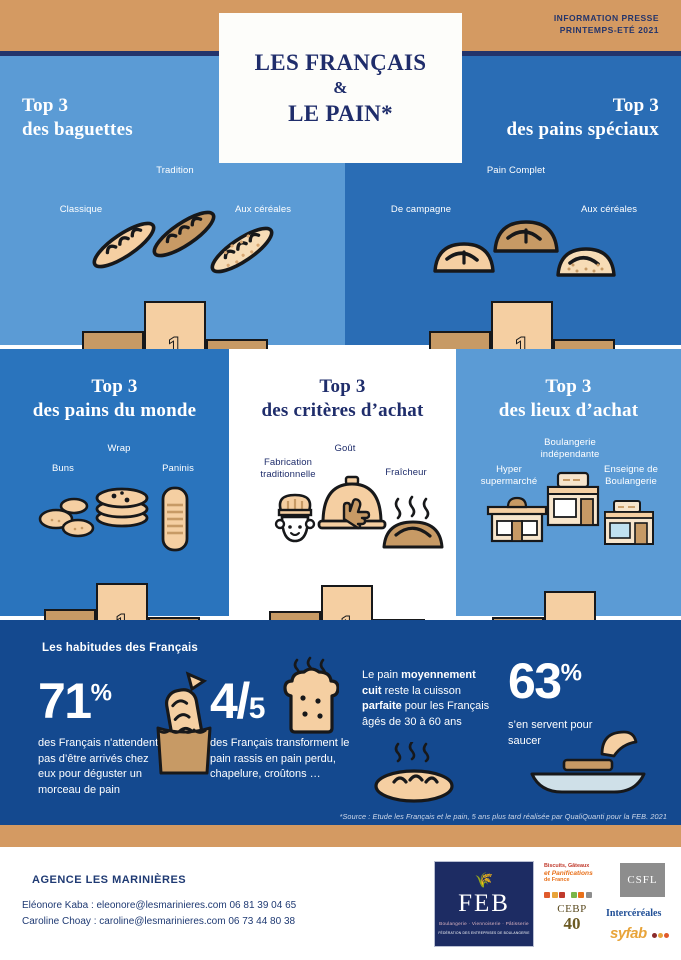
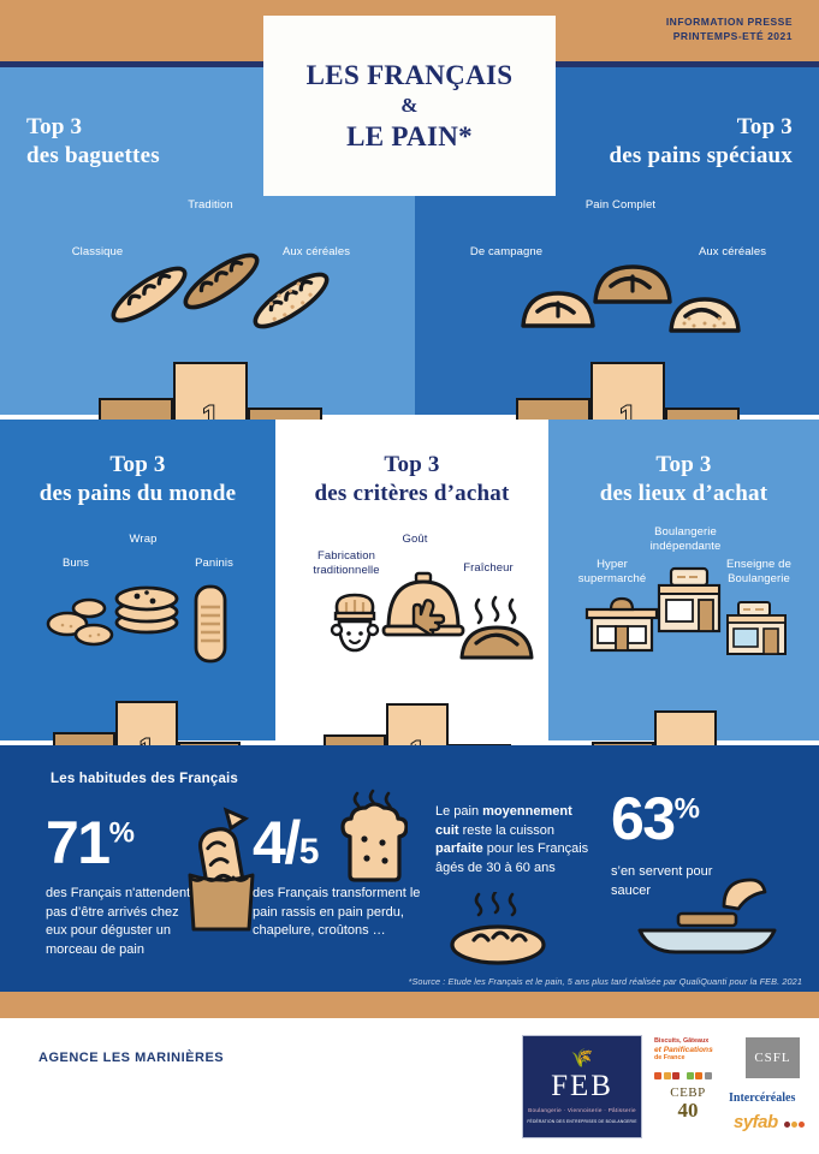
  INFORMATION PRESSE
  PRINTEMPS-ETÉ 2021
  Top 3
  des baguettes
  Tradition
  Classique
  Aux céréales
  1
  Top 3
  des pains spéciaux
  Pain Complet
  De campagne
  Aux céréales
  1
  Top 3
  des pains du monde
  Wrap
  Buns
  Paninis
  Top 3
  des critères d’achat
  Goût
  Fabrication traditionnelle
  Fraîcheur
  Top 3
  des lieux d’achat
  Boulangerie indépendante
  Hyper supermarché
  Enseigne de Boulangerie
  LES FRANÇAIS
  &
  LE PAIN*
  Les habitudes des Français
  71%
  des Français n'attendent pas d’être arrivés chez eux pour déguster un morceau de pain
  4/5
  des Français transforment le pain rassis en pain perdu, chapelure, croûtons …
  Le pain moyennement cuit reste la cuisson parfaite pour les Français âgés de 30 à 60 ans
  63%
  s’en servent pour saucer
  *Source : Etude les Français et le pain, 5 ans plus tard réalisée par QualiQuanti pour la FEB. 2021
  AGENCE LES MARINIÈRES
- Eléonore Kaba : eleonore@lesmarinieres.com 06 81 39 04 65
- Caroline Choay : caroline@lesmarinieres.com 06 73 44 80 38
  🌾
  FEB
  CSFL
  CEBP
  40
  Intercéréales
  syfab
